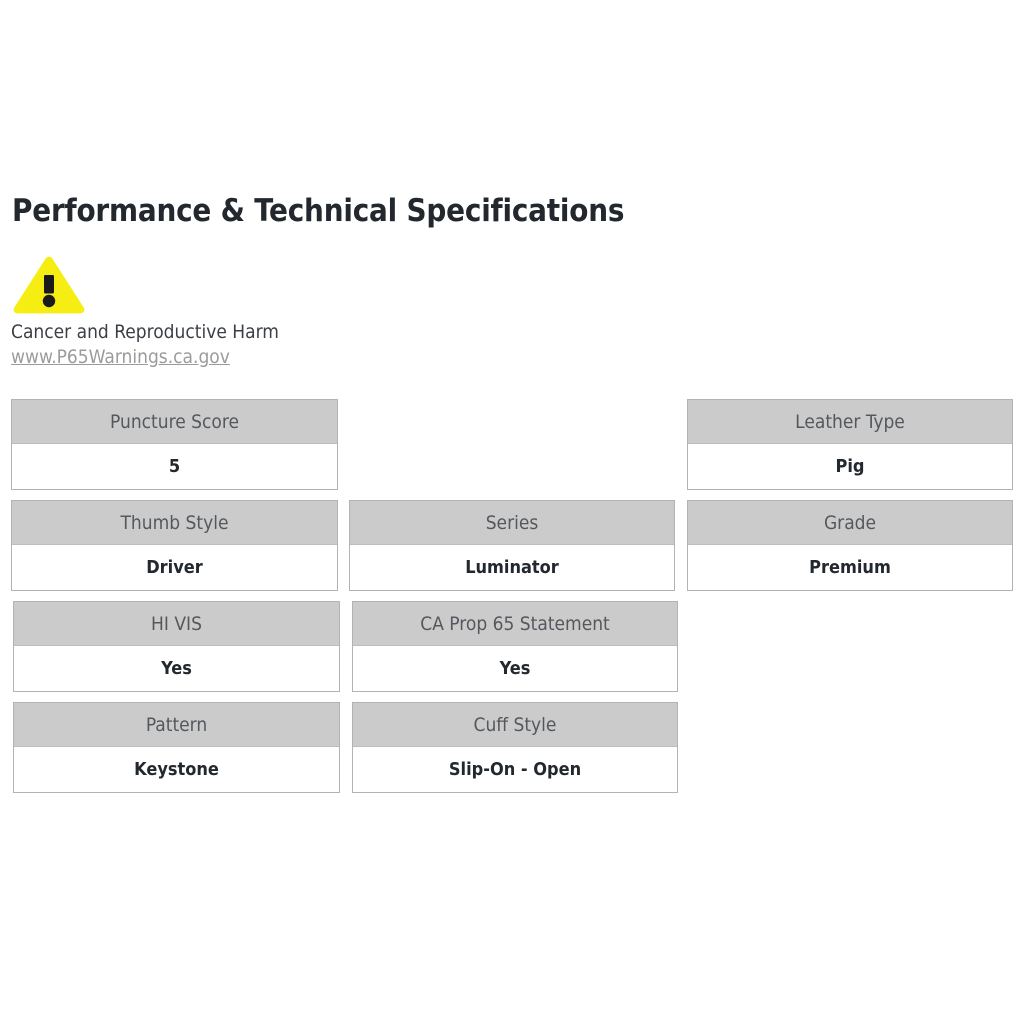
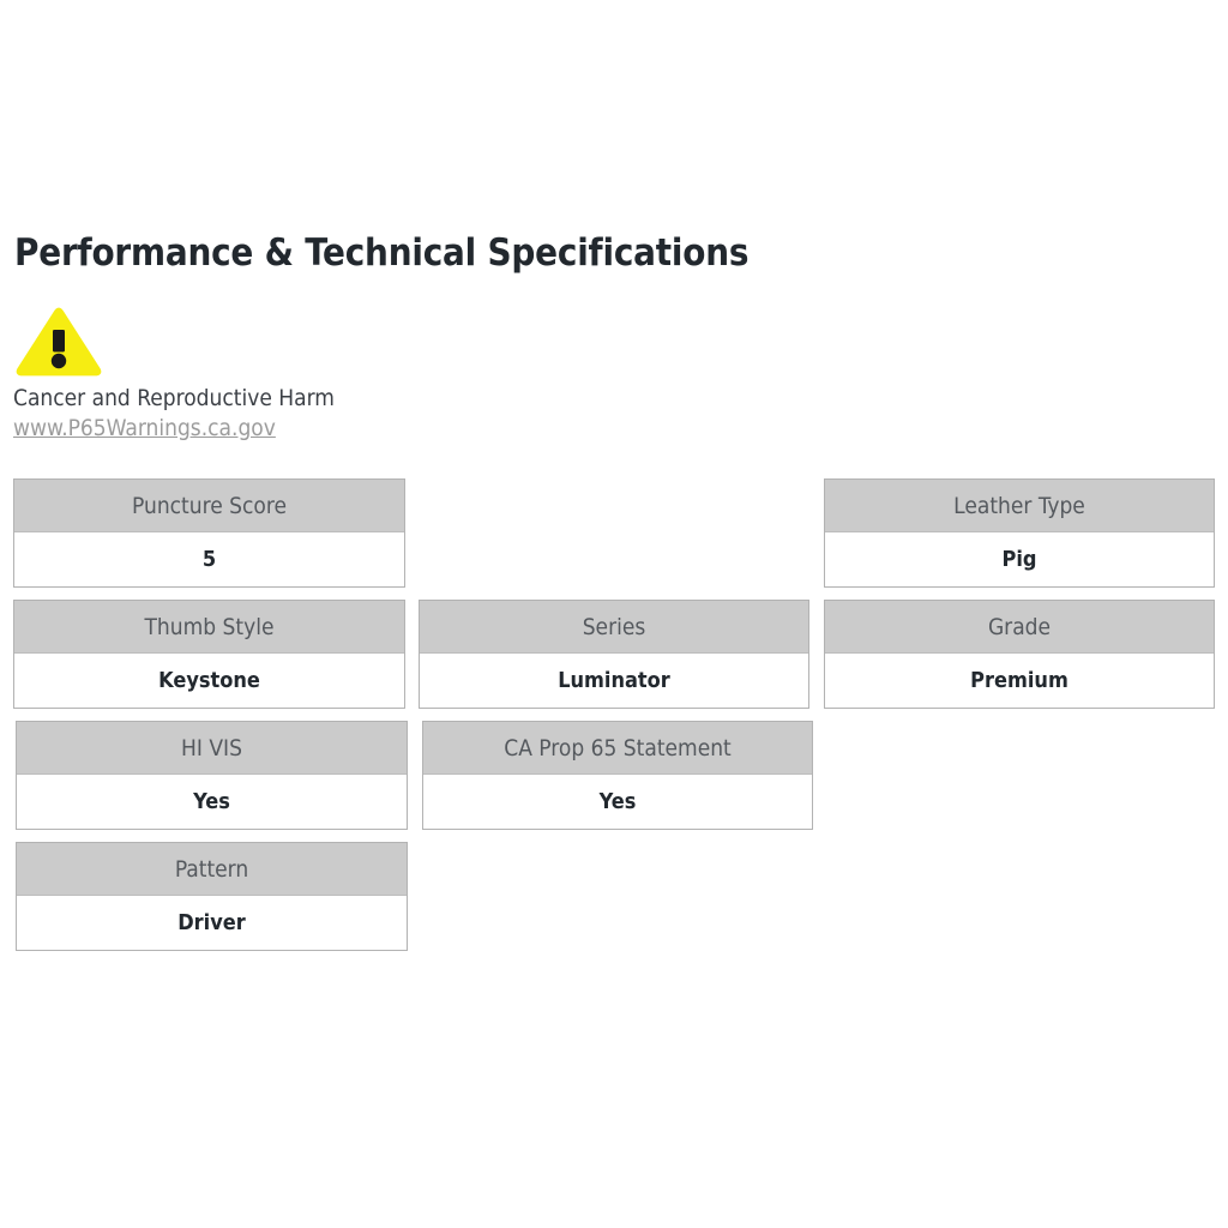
  Performance & Technical Specifications
  Cancer and Reproductive Harm
  www.P65Warnings.ca.gov
  Puncture Score
  5
  Leather Type
  Pig
  Thumb Style
- Driver
+ Keystone
  Series
  Luminator
  Grade
  Premium
  HI VIS
  Yes
  CA Prop 65 Statement
  Yes
  Pattern
- Keystone
+ Driver
- Cuff Style
- Slip-On - Open
